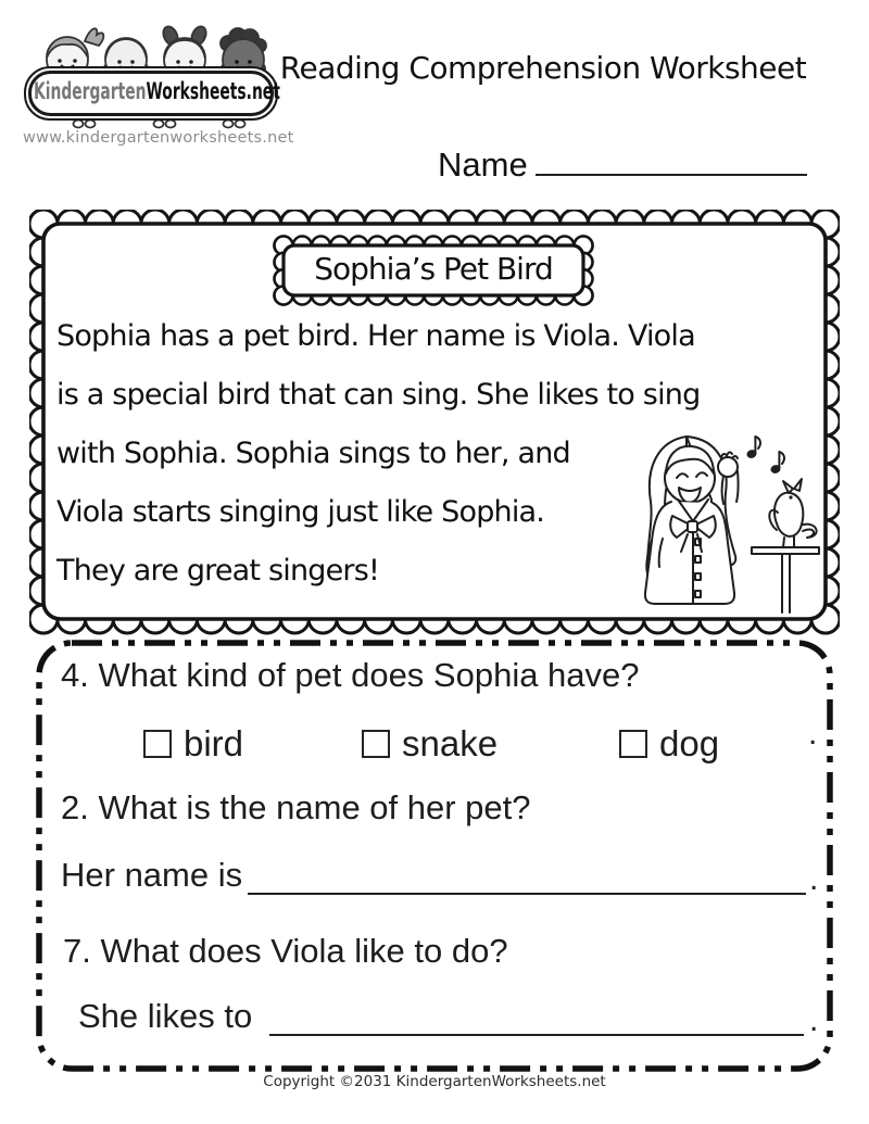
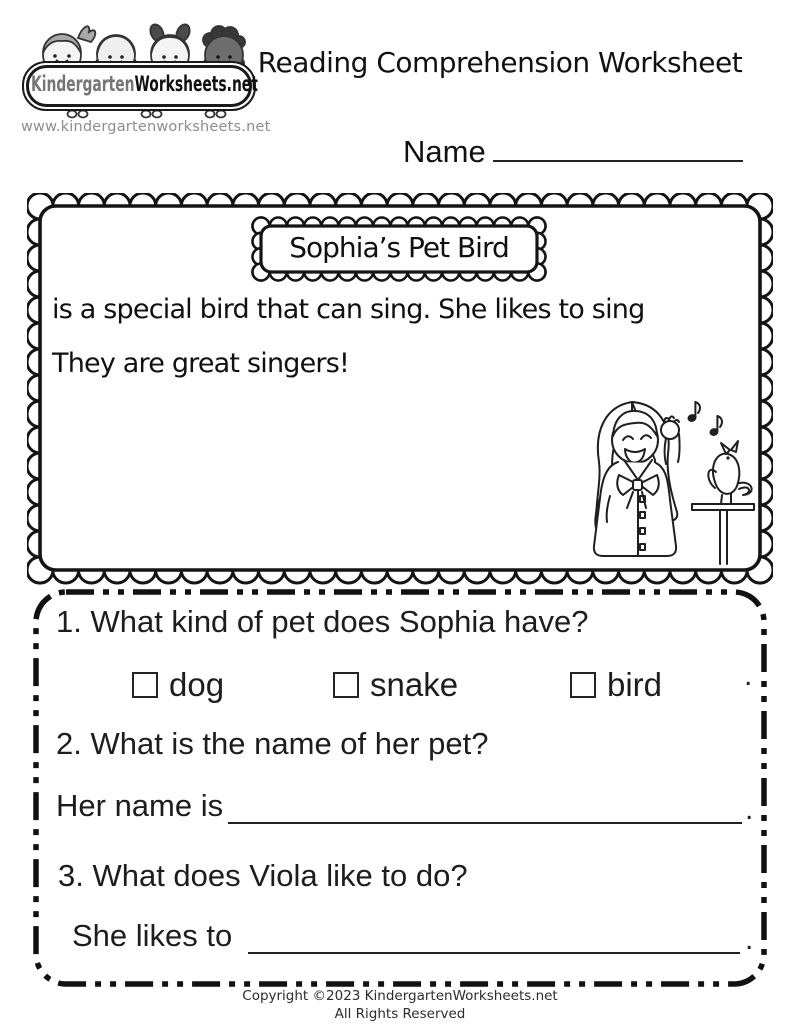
  KindergartenWorksheets.net
  www.kindergartenworksheets.net
  Reading Comprehension Worksheet
  Name
  Sophia’s Pet Bird
- Sophia has a pet bird. Her name is Viola. Viola
  is a special bird that can sing. She likes to sing
- with Sophia. Sophia sings to her, and
- Viola starts singing just like Sophia.
  They are great singers!
- 4. What kind of pet does Sophia have?
+ 1. What kind of pet does Sophia have?
- bird
+ dog
  snake
- dog
+ bird
  .
  2. What is the name of her pet?
  Her name is
  .
- 7. What does Viola like to do?
+ 3. What does Viola like to do?
  She likes to
  .
- Copyright ©2031 KindergartenWorksheets.net
+ Copyright ©2023 KindergartenWorksheets.net
+ All Rights Reserved
